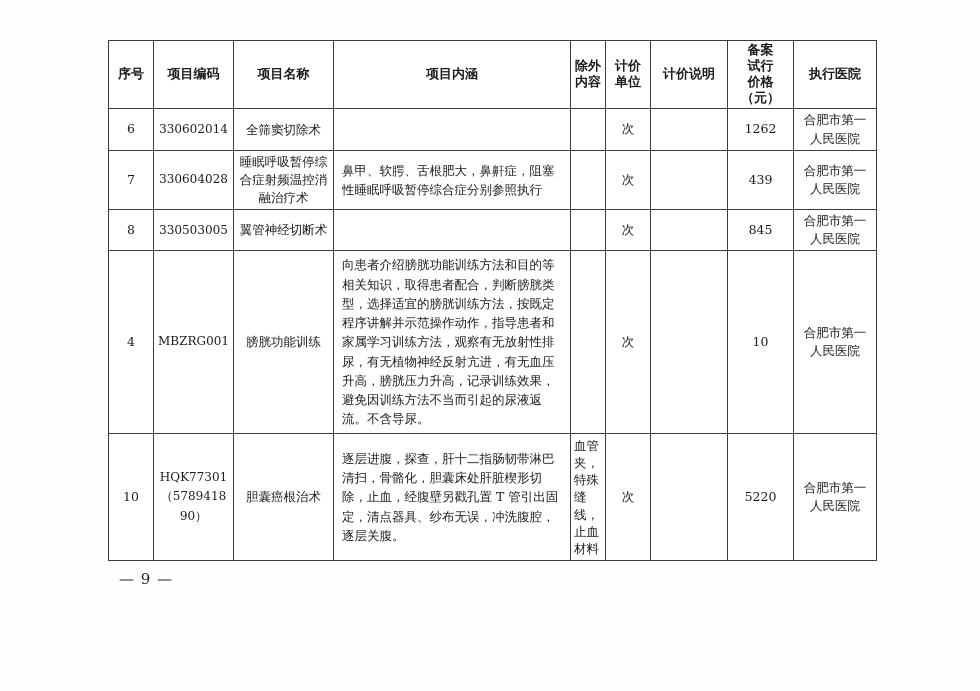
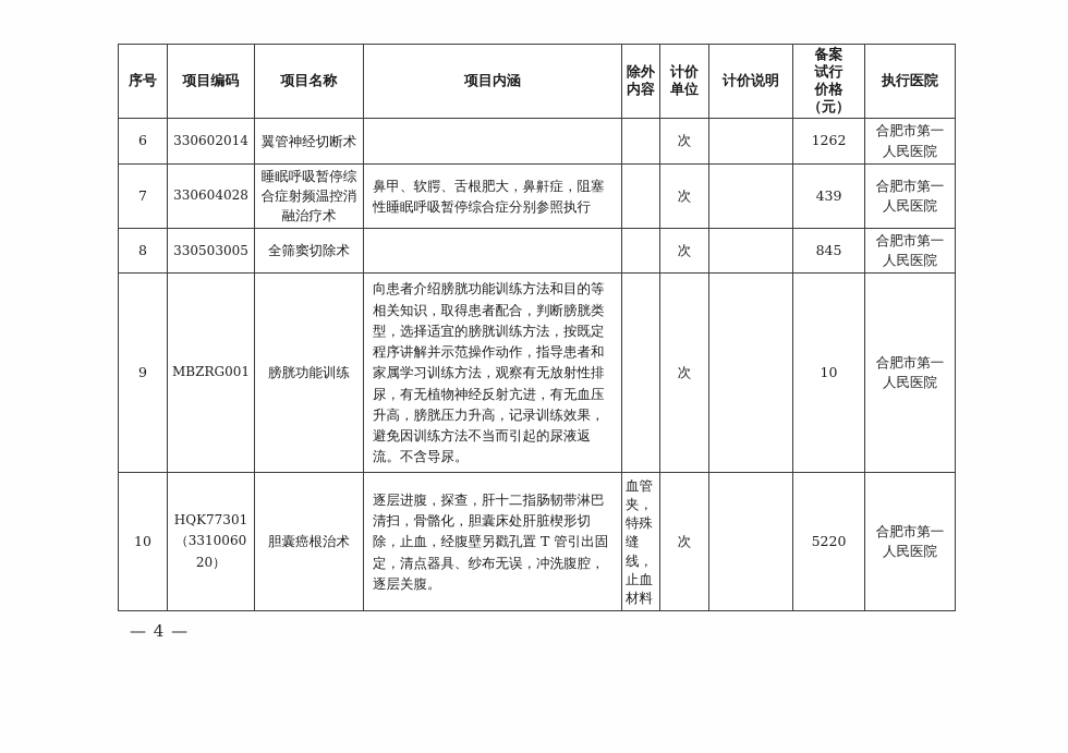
  序号	项目编码	项目名称	项目内涵	除外 内容	计价 单位	计价说明	备案 试行 价格 （元）	执行医院
- 6	330602014	全筛窦切除术			次		1262	合肥市第一人民医院
+ 6	330602014	翼管神经切断术			次		1262	合肥市第一人民医院
  7	330604028	睡眠呼吸暂停综合症射频温控消融治疗术	鼻甲、软腭、舌根肥大，鼻鼾症，阻塞性睡眠呼吸暂停综合症分别参照执行		次		439	合肥市第一人民医院
- 8	330503005	翼管神经切断术			次		845	合肥市第一人民医院
+ 8	330503005	全筛窦切除术			次		845	合肥市第一人民医院
- 4	MBZRG001	膀胱功能训练	向患者介绍膀胱功能训练方法和目的等相关知识，取得患者配合，判断膀胱类型，选择适宜的膀胱训练方法，按既定程序讲解并示范操作动作，指导患者和家属学习训练方法，观察有无放射性排尿，有无植物神经反射亢进，有无血压升高，膀胱压力升高，记录训练效果，避免因训练方法不当而引起的尿液返流。不含导尿。		次		10	合肥市第一人民医院
+ 9	MBZRG001	膀胱功能训练	向患者介绍膀胱功能训练方法和目的等相关知识，取得患者配合，判断膀胱类型，选择适宜的膀胱训练方法，按既定程序讲解并示范操作动作，指导患者和家属学习训练方法，观察有无放射性排尿，有无植物神经反射亢进，有无血压升高，膀胱压力升高，记录训练效果，避免因训练方法不当而引起的尿液返流。不含导尿。		次		10	合肥市第一人民医院
- 10	HQK77301（578941890）	胆囊癌根治术	逐层进腹，探查，肝十二指肠韧带淋巴清扫，骨骼化，胆囊床处肝脏楔形切除，止血，经腹壁另戳孔置 T 管引出固定，清点器具、纱布无误，冲洗腹腔，逐层关腹。	血管夹，特殊缝线，止血材料	次		5220	合肥市第一人民医院
+ 10	HQK77301（331006020）	胆囊癌根治术	逐层进腹，探查，肝十二指肠韧带淋巴清扫，骨骼化，胆囊床处肝脏楔形切除，止血，经腹壁另戳孔置 T 管引出固定，清点器具、纱布无误，冲洗腹腔，逐层关腹。	血管夹，特殊缝线，止血材料	次		5220	合肥市第一人民医院
- — 9 —
+ — 4 —
